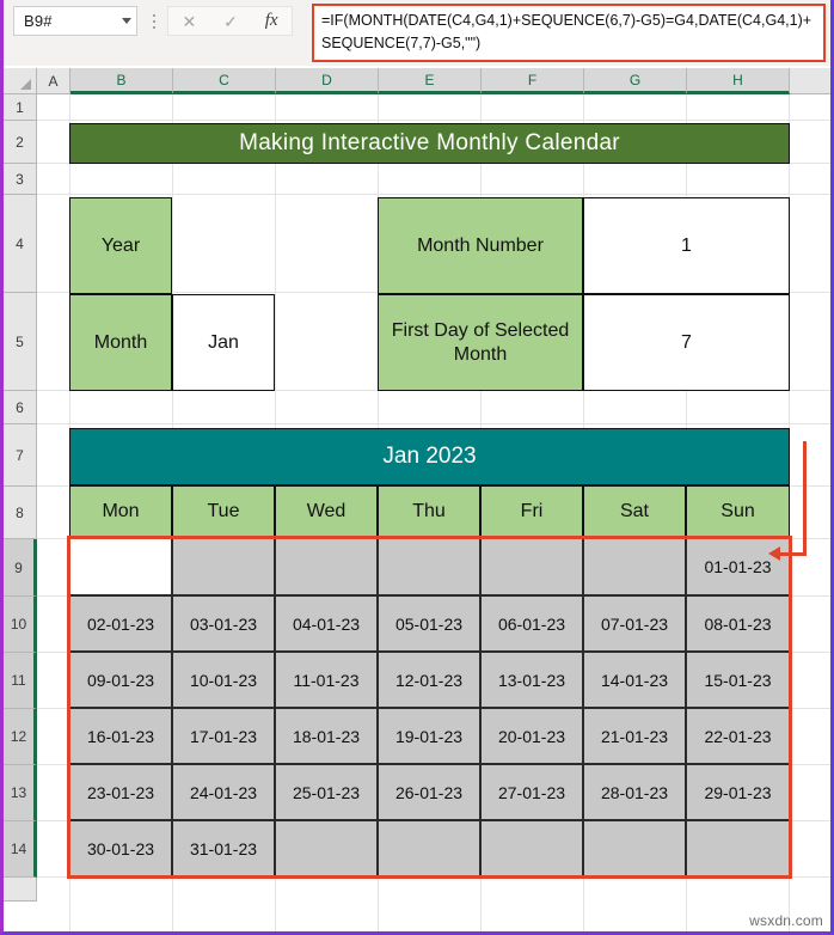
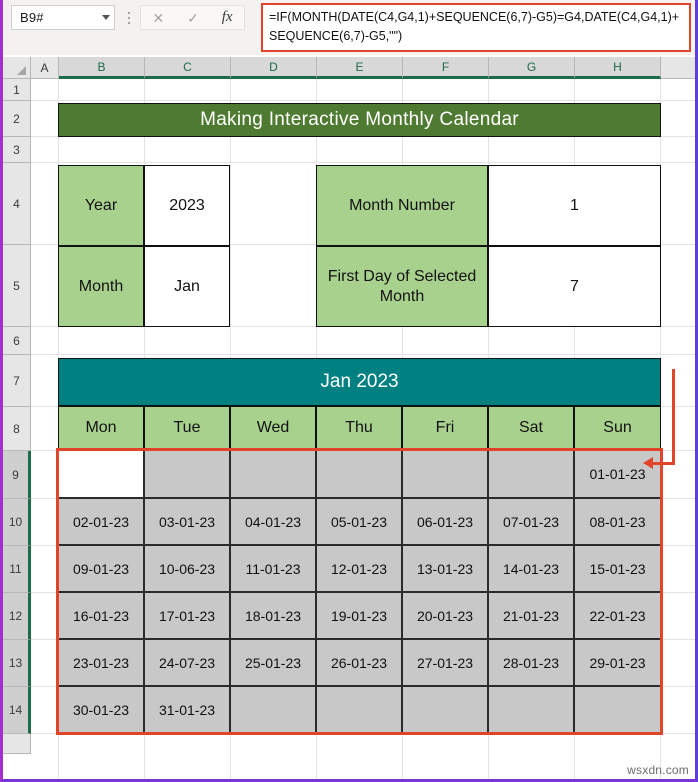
  B9#
  ✕
  ✓
  fx
- =IF(MONTH(DATE(C4,G4,1)+SEQUENCE(6,7)-G5)=G4,DATE(C4,G4,1)+SEQUENCE(7,7)-G5,"")
+ =IF(MONTH(DATE(C4,G4,1)+SEQUENCE(6,7)-G5)=G4,DATE(C4,G4,1)+SEQUENCE(6,7)-G5,"")
  A
  B
  C
  D
  E
  F
  G
  H
  1
  2
  3
  4
  5
  6
  7
  8
  9
  10
  11
  12
  13
  14
  Making Interactive Monthly Calendar
  Year
+ 2023
  Month
  Jan
  Month Number
  1
  First Day of Selected Month
  7
  Jan 2023
  Mon
  Tue
  Wed
  Thu
  Fri
  Sat
  Sun
  01-01-23
  02-01-23
  03-01-23
  04-01-23
  05-01-23
  06-01-23
  07-01-23
  08-01-23
  09-01-23
- 10-01-23
+ 10-06-23
  11-01-23
  12-01-23
  13-01-23
  14-01-23
  15-01-23
  16-01-23
  17-01-23
  18-01-23
  19-01-23
  20-01-23
  21-01-23
  22-01-23
  23-01-23
- 24-01-23
+ 24-07-23
  25-01-23
  26-01-23
  27-01-23
  28-01-23
  29-01-23
  30-01-23
  31-01-23
  wsxdn.com
